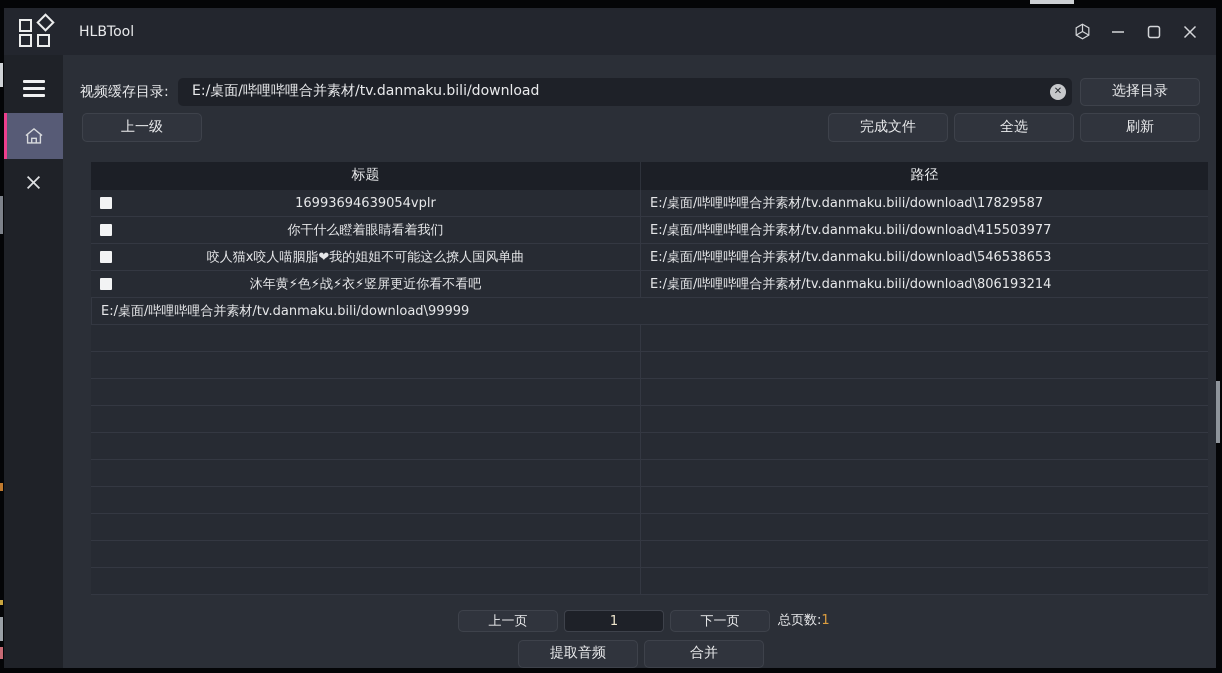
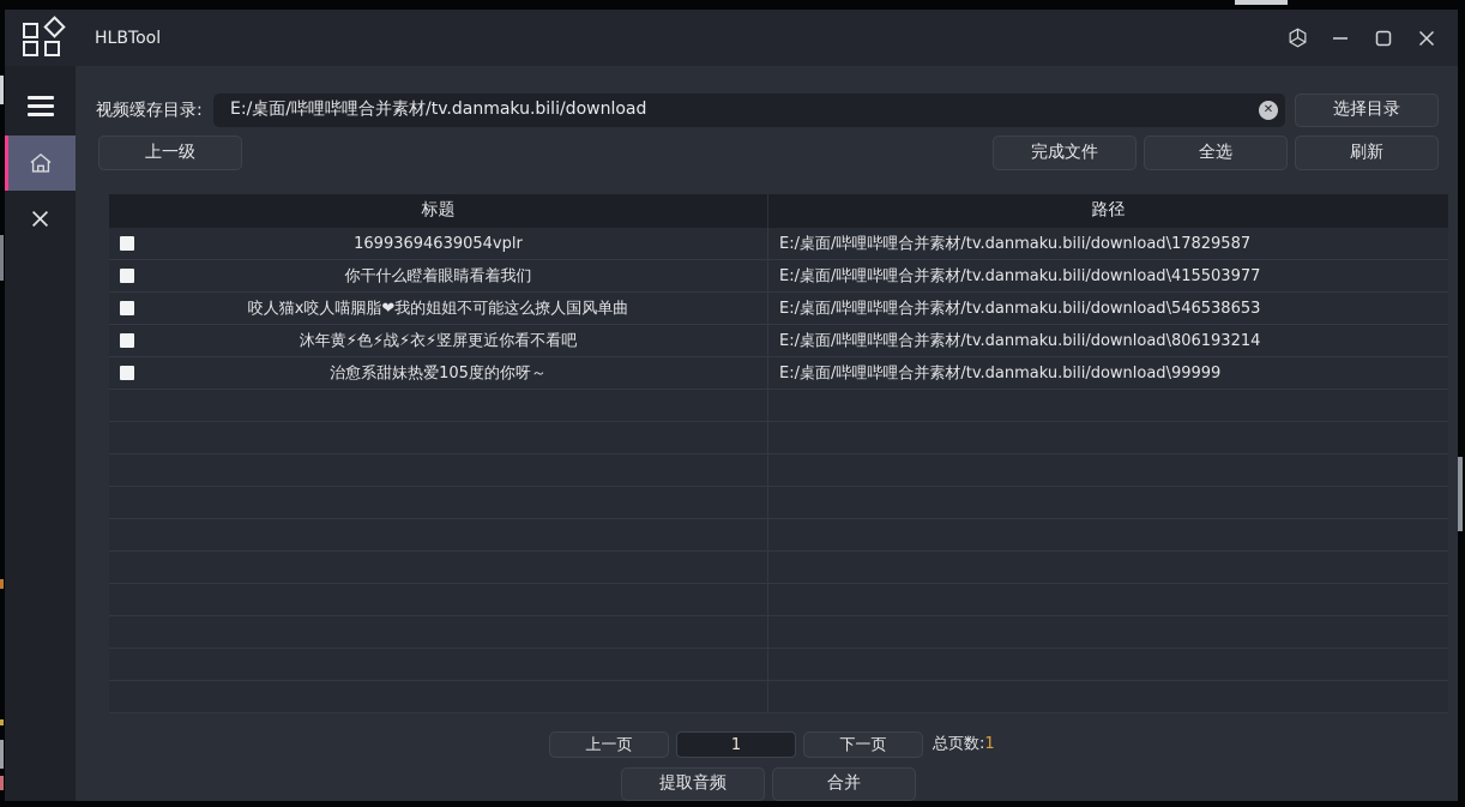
  HLBTool
  视频缓存目录:
  E:/桌面/哔哩哔哩合并素材/tv.danmaku.bili/download
  ✕
  选择目录
  上一级
  完成文件
  全选
  刷新
  标题
  路径
  16993694639054vplr
  E:/桌面/哔哩哔哩合并素材/tv.danmaku.bili/download\17829587
  你干什么瞪着眼睛看着我们
  E:/桌面/哔哩哔哩合并素材/tv.danmaku.bili/download\415503977
  咬人猫x咬人喵胭脂❤我的姐姐不可能这么撩人国风单曲
  E:/桌面/哔哩哔哩合并素材/tv.danmaku.bili/download\546538653
  沐年黄⚡色⚡战⚡衣⚡竖屏更近你看不看吧
  E:/桌面/哔哩哔哩合并素材/tv.danmaku.bili/download\806193214
+ 治愈系甜妹热爱105度的你呀～
  E:/桌面/哔哩哔哩合并素材/tv.danmaku.bili/download\99999
  上一页
  1
  下一页
  总页数:1
  提取音频
  合并
